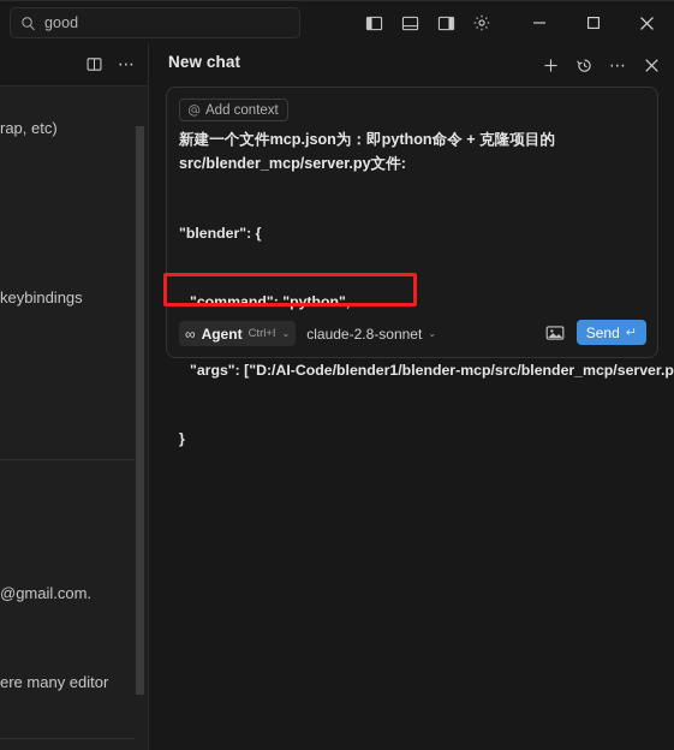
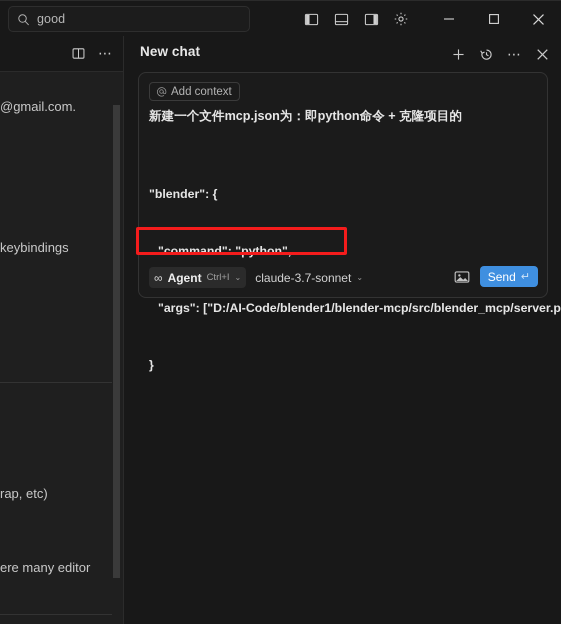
  good
  ⋯
- rap, etc)
+ @gmail.com.
  keybindings
- @gmail.com.
+ rap, etc)
  ere many editor
  New chat
  ⋯
  Add context
  新建一个文件mcp.json为：即python命令 + 克隆项目的
- src/blender_mcp/server.py文件:
  "blender": {
  "command": "python",
  "args": ["D:/AI-Code/blender1/blender-mcp/src/blender_mcp/server.p
  }
  ∞
  Agent
  Ctrl+I
  ⌄
- claude-2.8-sonnet
+ claude-3.7-sonnet
  ⌄
  Send
  ↵
